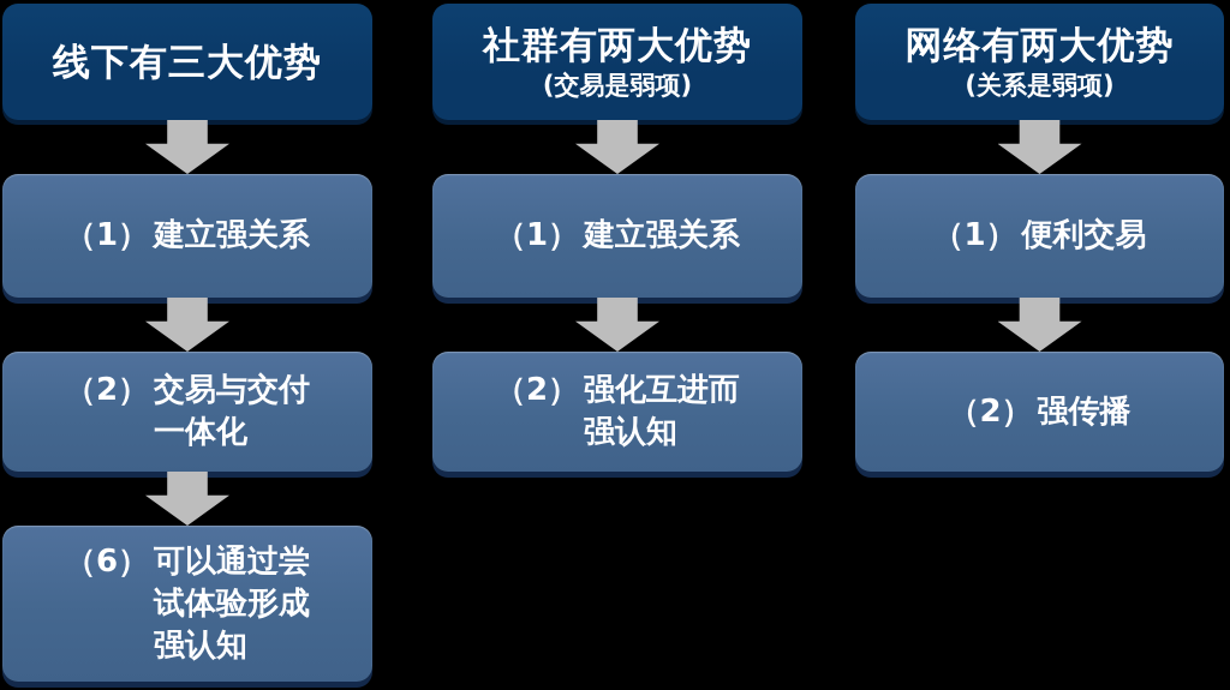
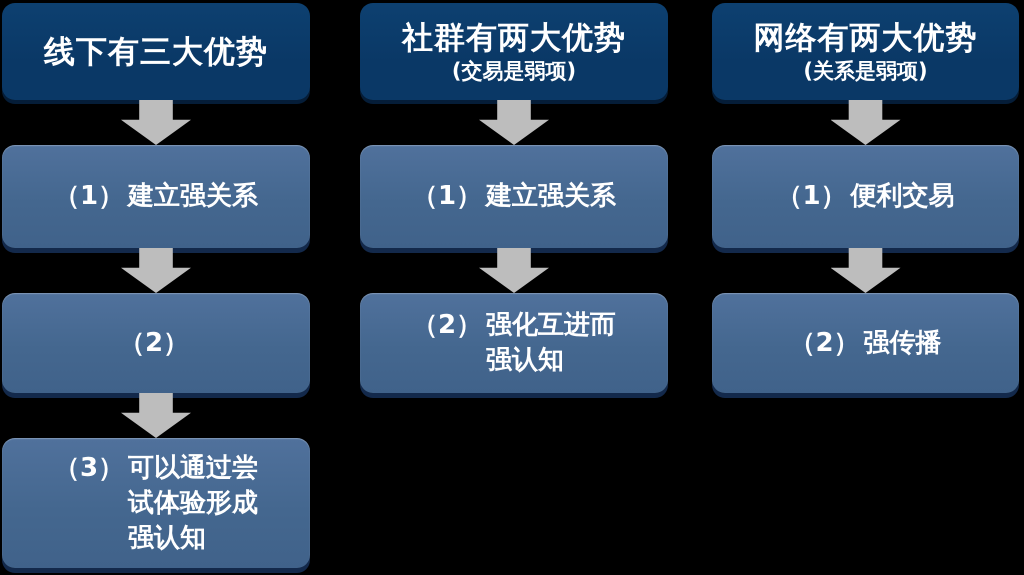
  线下有三大优势
  （1）
  建立强关系
  （2）
- 交易与交付
- 一体化
- （6）
+ （3）
  可以通过尝
  试体验形成
  强认知
  社群有两大优势
  (交易是弱项)
  （1）
  建立强关系
  （2）
  强化互进而
  强认知
  网络有两大优势
  (关系是弱项)
  （1）
  便利交易
  （2）
  强传播
